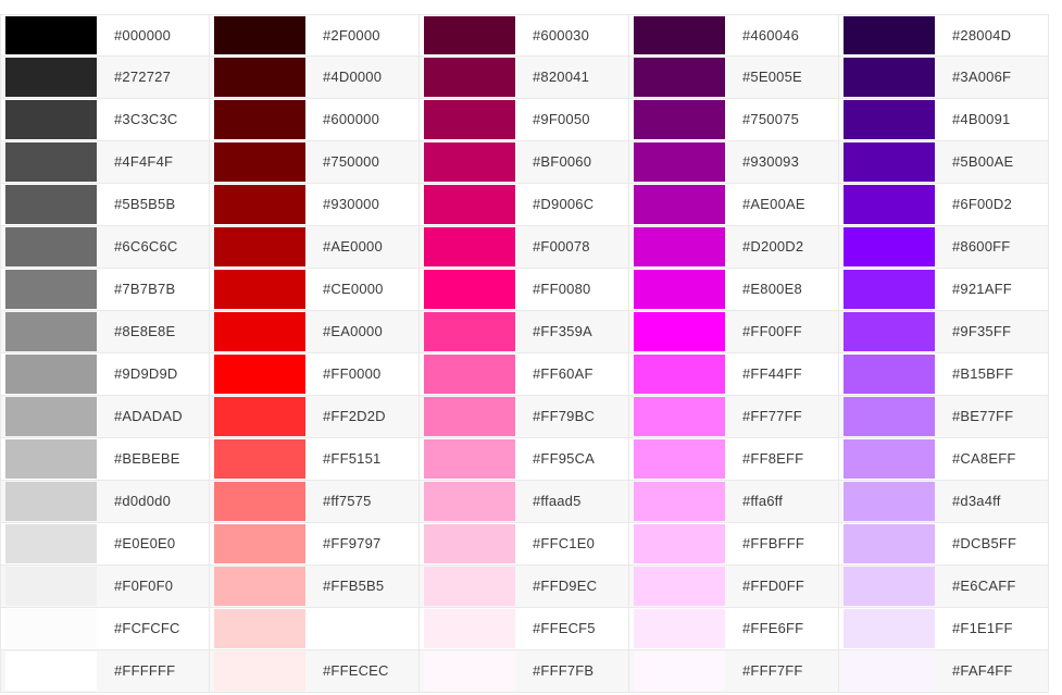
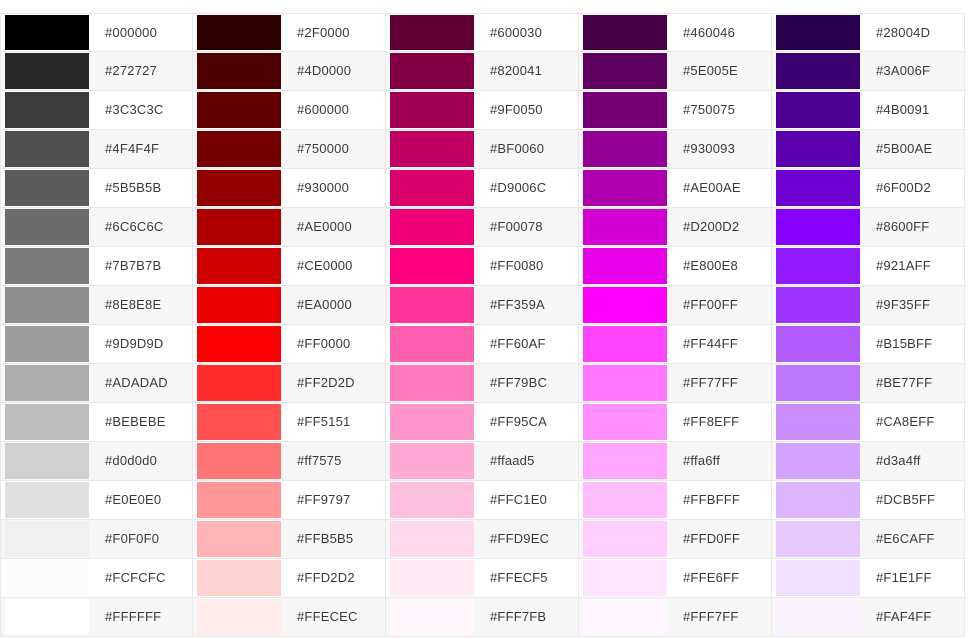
  #000000
  #272727
  #3C3C3C
  #4F4F4F
  #5B5B5B
  #6C6C6C
  #7B7B7B
  #8E8E8E
  #9D9D9D
  #ADADAD
  #BEBEBE
  #d0d0d0
  #E0E0E0
  #F0F0F0
  #FCFCFC
  #FFFFFF
  #2F0000
  #4D0000
  #600000
  #750000
  #930000
  #AE0000
  #CE0000
  #EA0000
  #FF0000
  #FF2D2D
  #FF5151
  #ff7575
  #FF9797
  #FFB5B5
+ #FFD2D2
  #FFECEC
  #600030
  #820041
  #9F0050
  #BF0060
  #D9006C
  #F00078
  #FF0080
  #FF359A
  #FF60AF
  #FF79BC
  #FF95CA
  #ffaad5
  #FFC1E0
  #FFD9EC
  #FFECF5
  #FFF7FB
  #460046
  #5E005E
  #750075
  #930093
  #AE00AE
  #D200D2
  #E800E8
  #FF00FF
  #FF44FF
  #FF77FF
  #FF8EFF
  #ffa6ff
  #FFBFFF
  #FFD0FF
  #FFE6FF
  #FFF7FF
  #28004D
  #3A006F
  #4B0091
  #5B00AE
  #6F00D2
  #8600FF
  #921AFF
  #9F35FF
  #B15BFF
  #BE77FF
  #CA8EFF
  #d3a4ff
  #DCB5FF
  #E6CAFF
  #F1E1FF
  #FAF4FF
